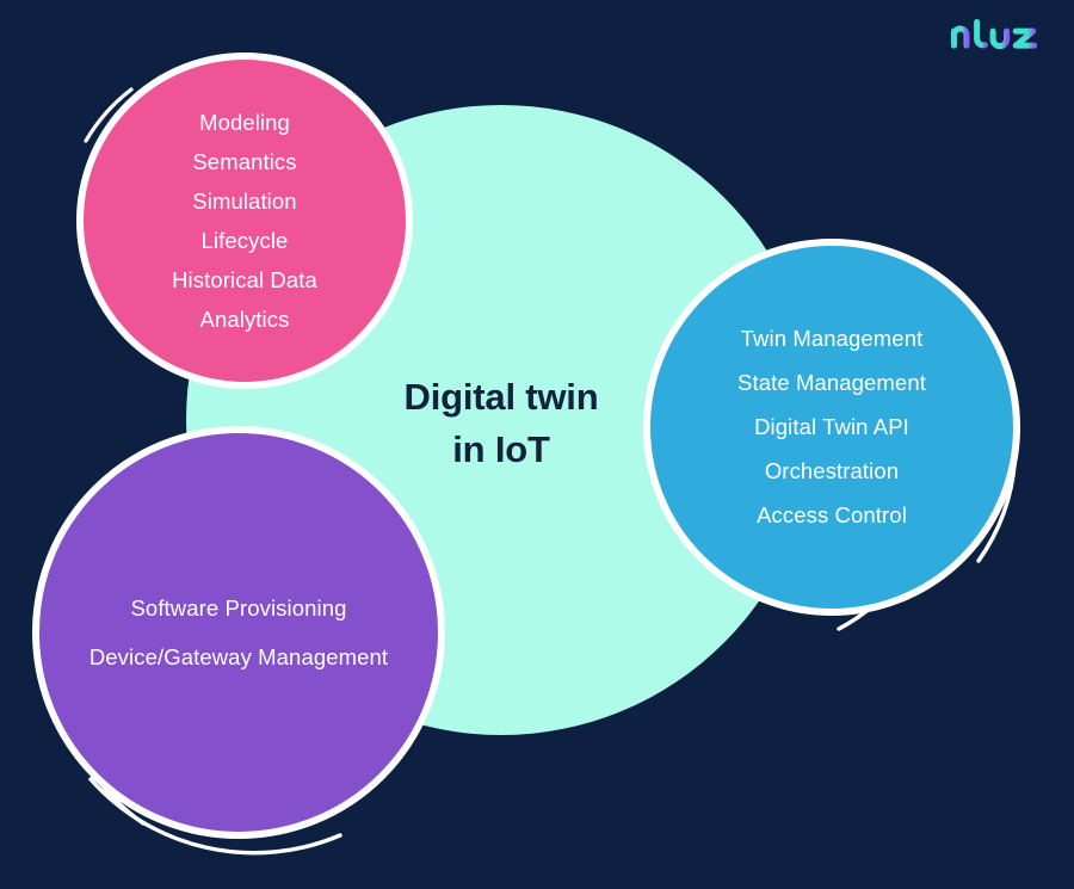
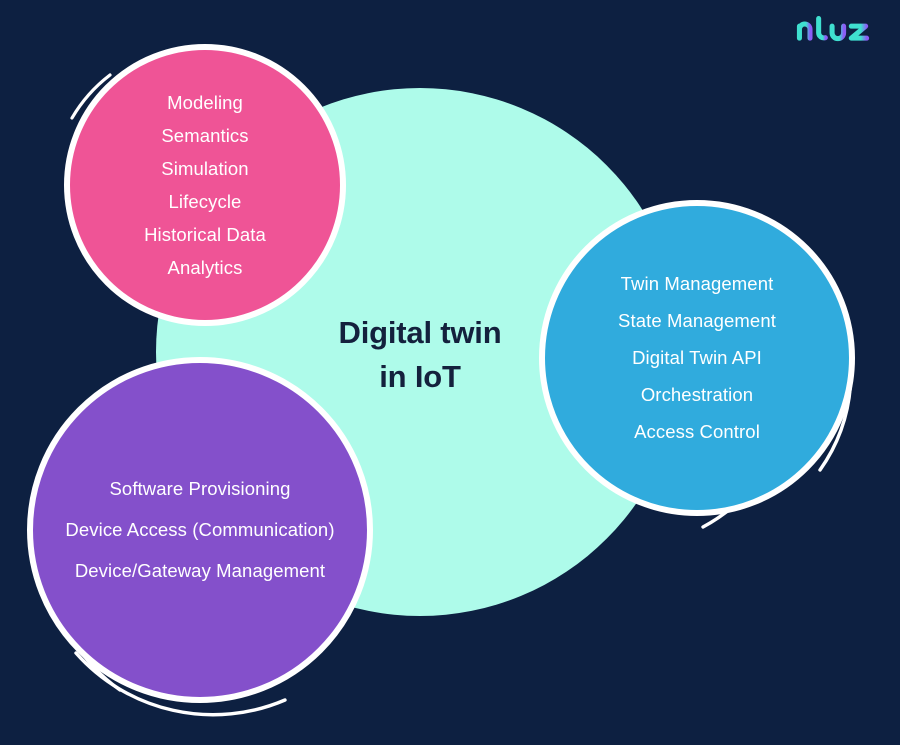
  Modeling
  Semantics
  Simulation
  Lifecycle
  Historical Data
  Analytics
  Twin Management
  State Management
  Digital Twin API
  Orchestration
  Access Control
  Software Provisioning
+ Device Access (Communication)
  Device/Gateway Management
  Digital twin
  in IoT
